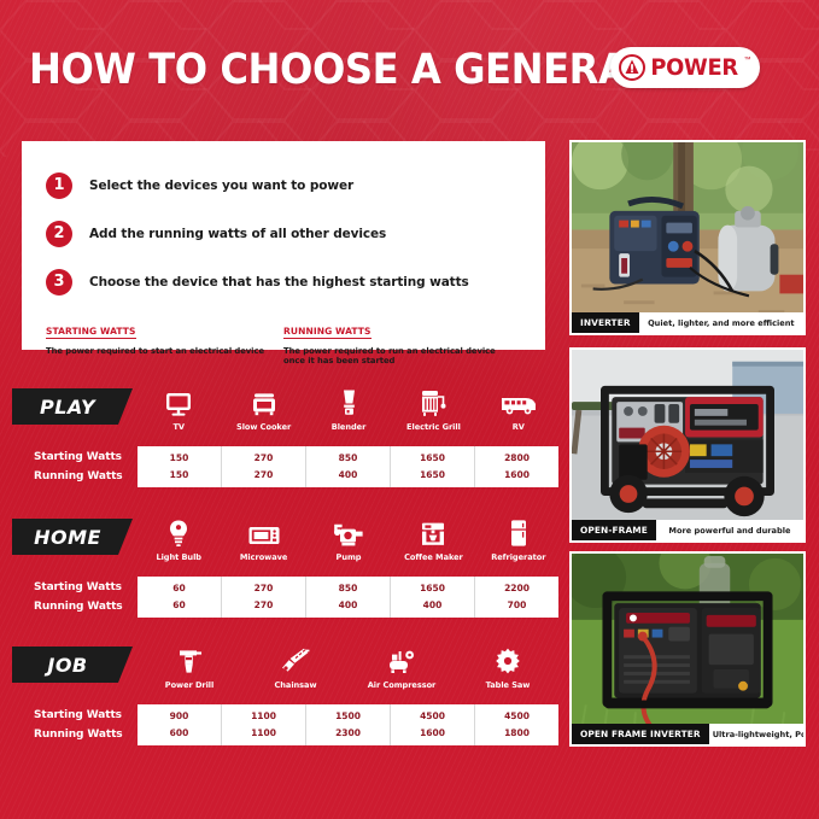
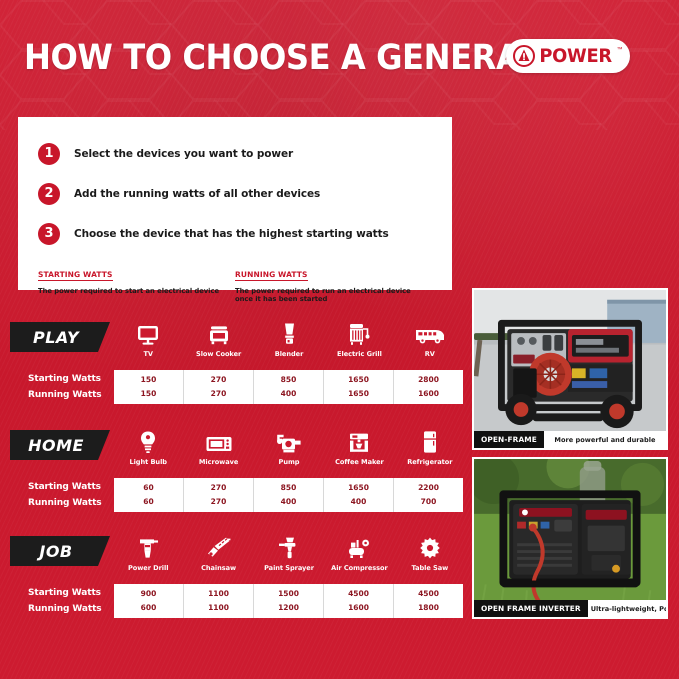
  HOW TO CHOOSE A GENER
  POWER
  1
  Select the devices you want to power
  2
  Add the running watts of all other devices
  3
  Choose the device that has the highest starting watts
  STARTING WATTS
  The power required to start an electrical device
  RUNNING WATTS
  The power required to run an electrical device once it has been started
  PLAY
  TV
  Slow Cooker
  Blender
  Electric Grill
  RV
  Starting Watts
  Running Watts
  150
  150
  270
  270
  850
  400
  1650
  1650
  2800
  1600
  HOME
  Light Bulb
  Microwave
  Pump
  Coffee Maker
  Refrigerator
  Starting Watts
  Running Watts
  60
  60
  270
  270
  850
  400
  1650
  400
  2200
  700
  JOB
  Power Drill
  Chainsaw
+ Paint Sprayer
  Air Compressor
  Table Saw
  Starting Watts
  Running Watts
  900
  600
  1100
  1100
  1500
- 2300
+ 1200
  4500
  1600
  4500
  1800
- INVERTER
- Quiet, lighter, and more efficient
  OPEN-FRAME
  More powerful and durable
  OPEN FRAME INVERTER
  Ultra-lightweight, P
